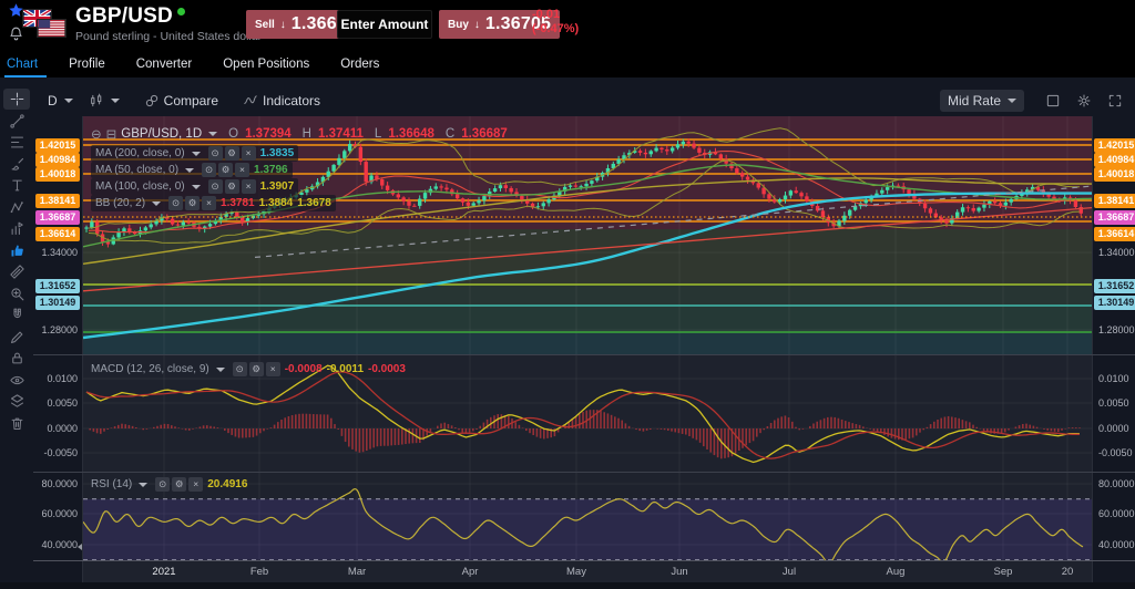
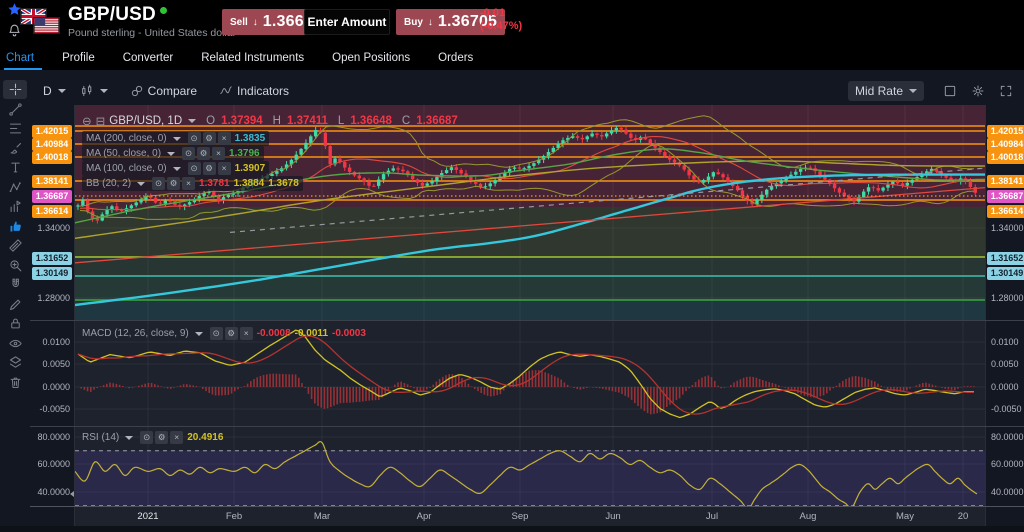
  GBP/USD
  Pound sterling - United States do
  Sell
  ↓
  1.366
  Enter Amount
  Buy
  ↓
  1.36705
  -0.01
  (-0.47%)
  Chart
  Profile
  Converter
+ Related Instruments
  Open Positions
  Orders
  D
  Compare
  Indicators
  Mid Rate
  1.42015
  1.40984
  1.40018
  1.38141
  1.36687
  1.36614
  1.31652
  1.30149
  1.34000
  1.28000
  0.0100
  0.0050
  0.0000
  -0.0050
  80.0000
  60.0000
  40.0000
  1.42015
  1.40984
  1.40018
  1.38141
  1.36687
  1.36614
  1.31652
  1.30149
  1.34000
  1.28000
  0.0100
  0.0050
  0.0000
  -0.0050
  80.0000
  60.0000
  40.0000
  2021
  Feb
  Mar
  Apr
- May
+ Sep
  Jun
  Jul
  Aug
- Sep
+ May
  20
  ⊖
  ⊟
  GBP/USD, 1D
  O
  1.37394
  H
  1.37411
  L
  1.36648
  C
  1.36687
  MA (200, close, 0)
  ⊙
  ⚙
  ×
  1.3835
  MA (50, close, 0)
  ⊙
  ⚙
  ×
  1.3796
  MA (100, close, 0)
  ⊙
  ⚙
  ×
  1.3907
  BB (20, 2)
  ⊙
  ⚙
  ×
  1.3781
  1.3884
  1.3678
  MACD (12, 26, close, 9)
  ⊙
  ⚙
  ×
  -0.0008
  -0.0011
  -0.0003
  RSI (14)
  ⊙
  ⚙
  ×
  20.4916
